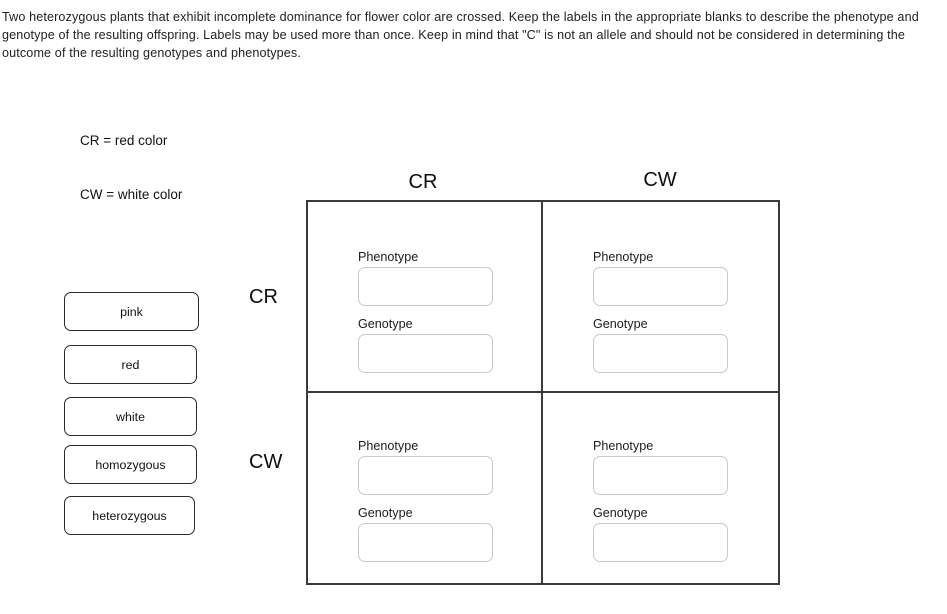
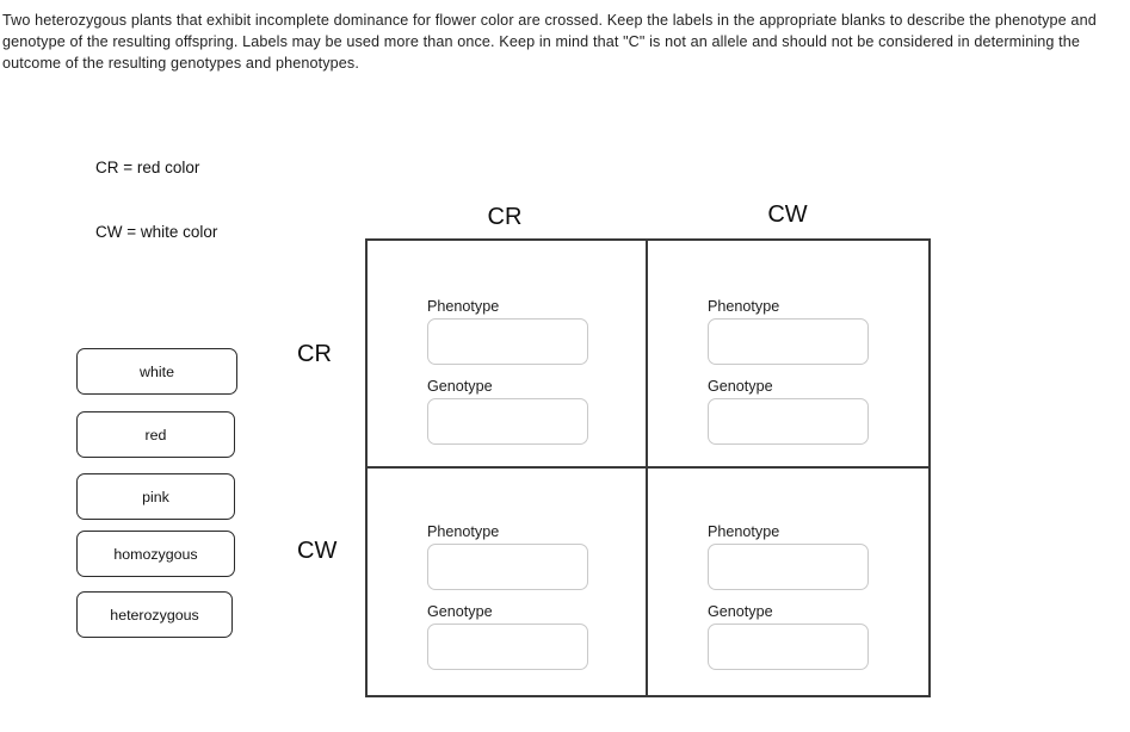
  Two heterozygous plants that exhibit incomplete dominance for flower color are crossed. Keep the labels in the appropriate blanks to describe the phenotype and genotype of the resulting offspring. Labels may be used more than once. Keep in mind that "C" is not an allele and should not be considered in determining the outcome of the resulting genotypes and phenotypes.
  CR = red color
  CW = white color
- pink
+ white
  red
- white
+ pink
  homozygous
  heterozygous
  CR
  CW
  CR
  CW
  Phenotype
  Genotype
  Phenotype
  Genotype
  Phenotype
  Genotype
  Phenotype
  Genotype
